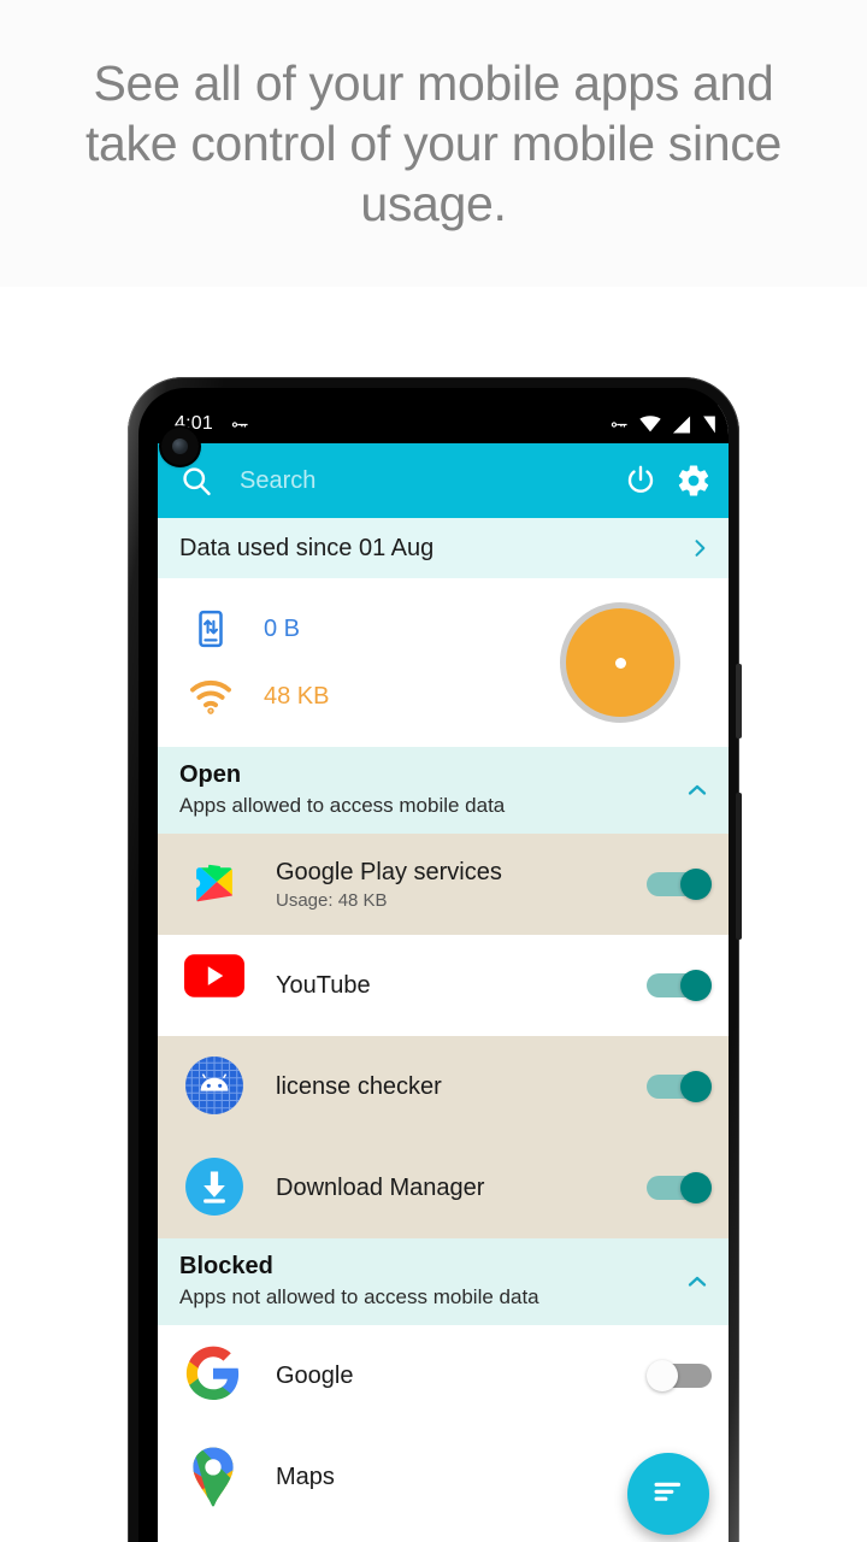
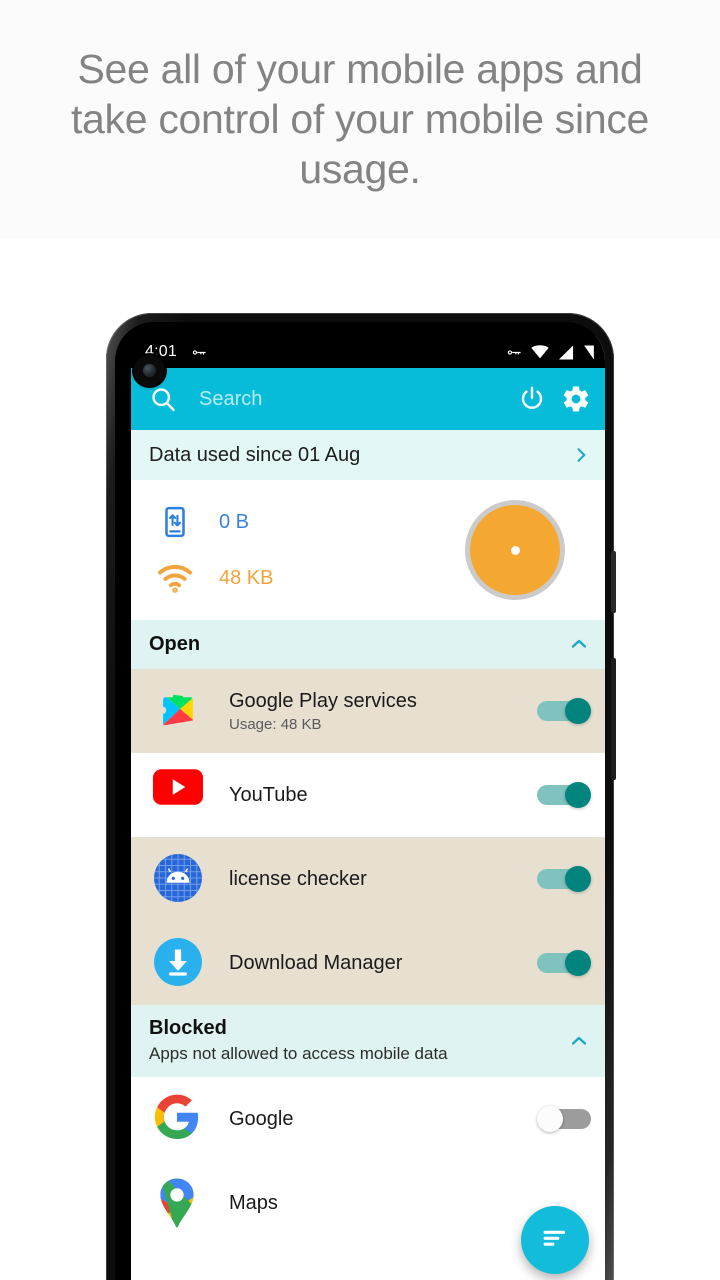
  See all of your mobile apps and take control of your mobile since usage.
  4:01
  Search
  Data used since 01 Aug
  0 B
  48 KB
  Open
- Apps allowed to access mobile data
  Google Play services
  Usage: 48 KB
  YouTube
  license checker
  Download Manager
  Blocked
  Apps not allowed to access mobile data
  Google
  Maps
